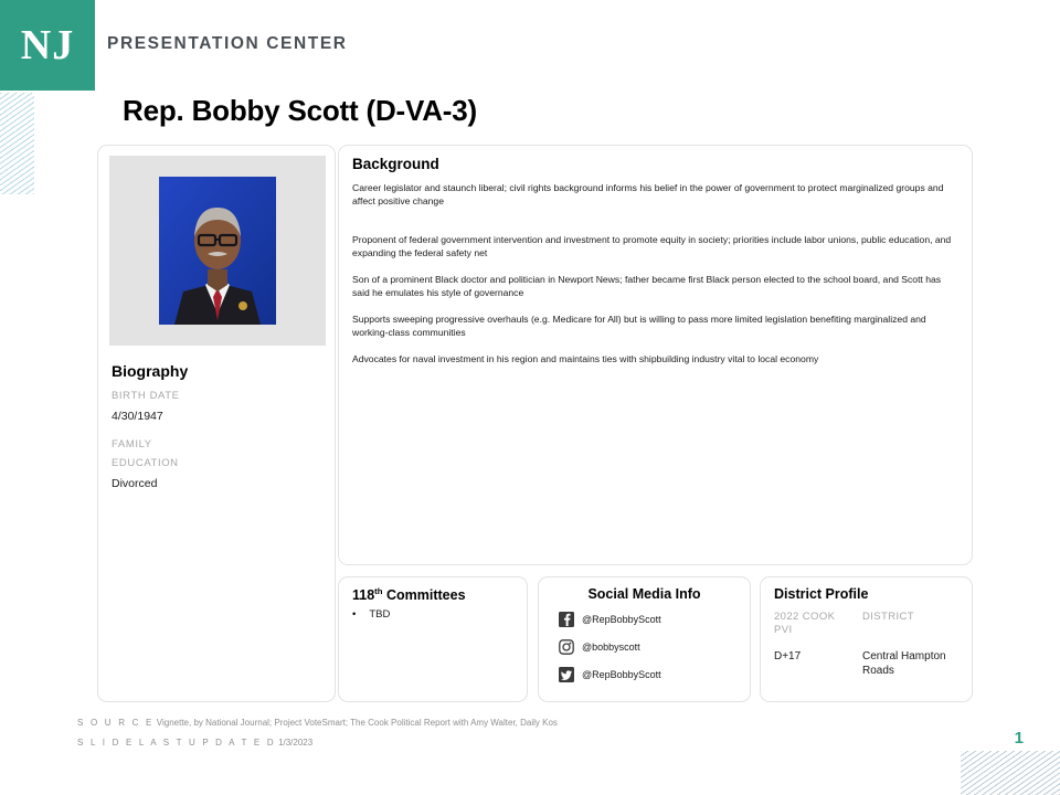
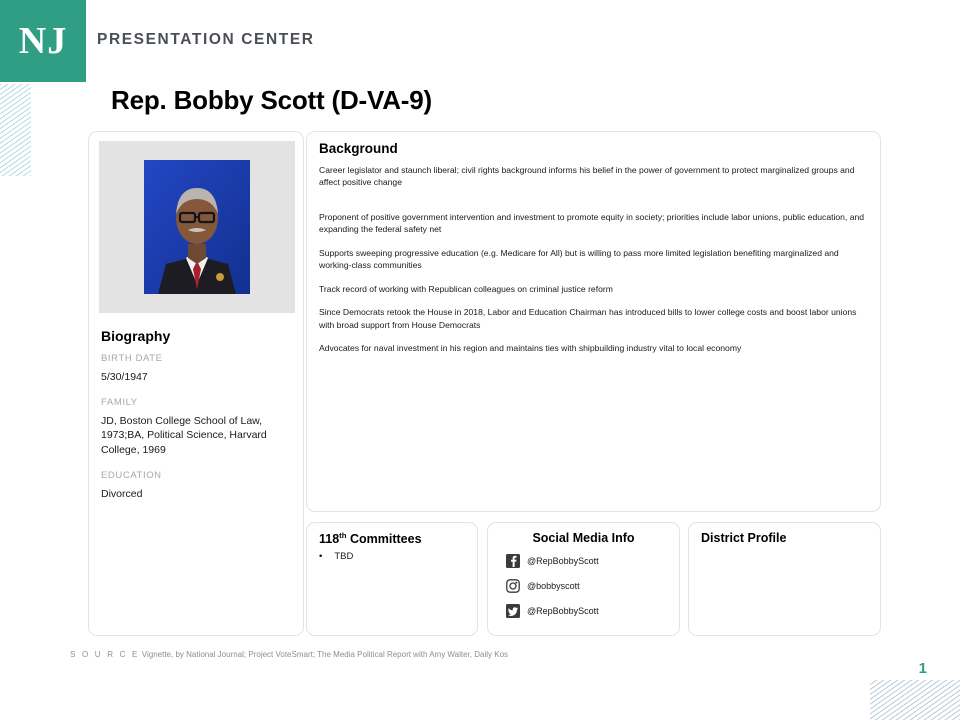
  NJ
  PRESENTATION CENTER
- Rep. Bobby Scott (D-VA-3)
+ Rep. Bobby Scott (D-VA-9)
  Biography
  BIRTH DATE
- 4/30/1947
+ 5/30/1947
  FAMILY
+ JD, Boston College School of Law, 1973;BA, Political Science, Harvard College, 1969
  EDUCATION
  Divorced
  Background
  Career legislator and staunch liberal; civil rights background informs his belief in the power of government to protect marginalized groups and affect positive change
- Proponent of federal government intervention and investment to promote equity in society; priorities include labor unions, public education, and expanding the federal safety net
+ Proponent of positive government intervention and investment to promote equity in society; priorities include labor unions, public education, and expanding the federal safety net
- Son of a prominent Black doctor and politician in Newport News; father became first Black person elected to the school board, and Scott has said he emulates his style of governance
- Supports sweeping progressive overhauls (e.g. Medicare for All) but is willing to pass more limited legislation benefiting marginalized and working-class communities
+ Supports sweeping progressive education (e.g. Medicare for All) but is willing to pass more limited legislation benefiting marginalized and working-class communities
+ Track record of working with Republican colleagues on criminal justice reform
+ Since Democrats retook the House in 2018, Labor and Education Chairman has introduced bills to lower college costs and boost labor unions with broad support from House Democrats
  Advocates for naval investment in his region and maintains ties with shipbuilding industry vital to local economy
  118th Committees
  •
  TBD
  Social Media Info
  @RepBobbyScott
  @bobbyscott
  @RepBobbyScott
  District Profile
- 2022 COOK PVI
- DISTRICT
- D+17
- Central Hampton Roads
- S O U R C E Vignette, by National Journal; Project VoteSmart; The Cook Political Report with Amy Walter, Daily Kos
+ S O U R C E Vignette, by National Journal; Project VoteSmart; The Media Political Report with Amy Walter, Daily Kos
- S L I D E L A S T U P D A T E D 1/3/2023
  1
